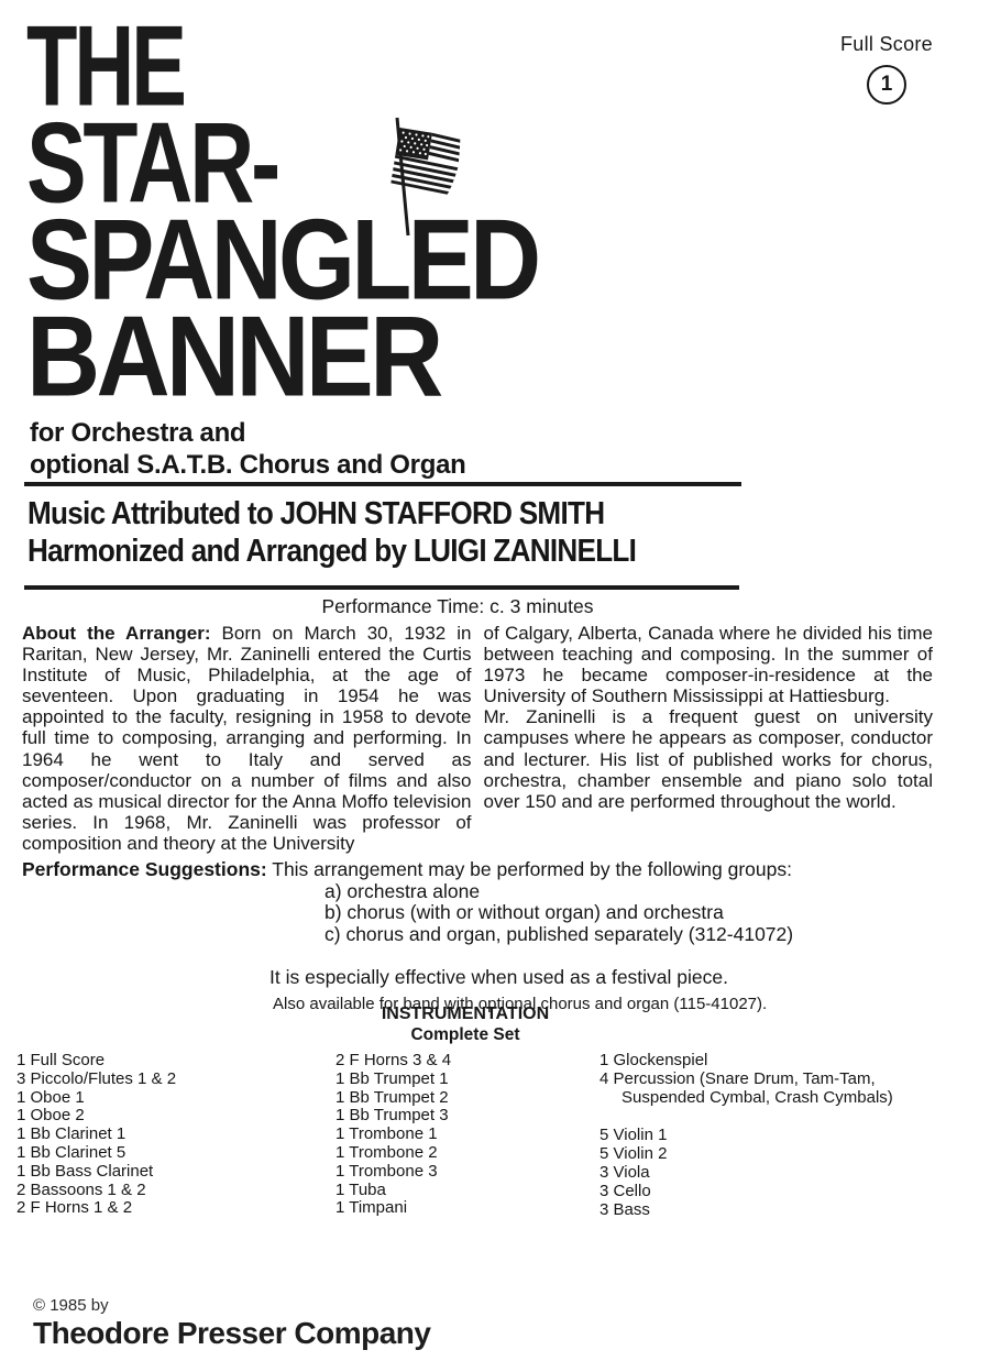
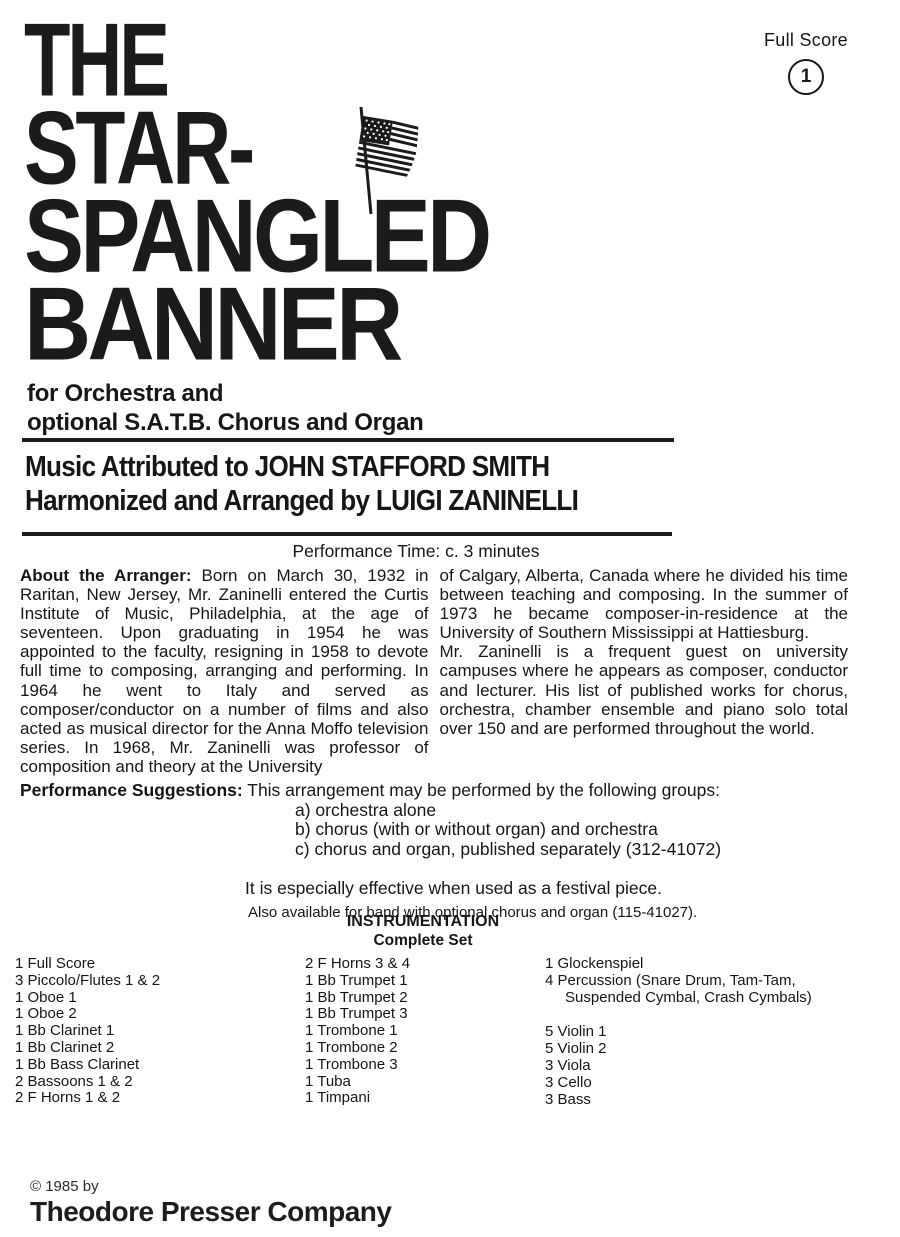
  Full Score
  1
  THE
  STAR-
  SPANGLED
  BANNER
  for Orchestra and
  optional S.A.T.B. Chorus and Organ
  Music Attributed to JOHN STAFFORD SMITH
  Harmonized and Arranged by LUIGI ZANINELLI
  Performance Time: c. 3 minutes
  About the Arranger: Born on March 30, 1932 in Raritan, New Jersey, Mr. Zaninelli entered the Curtis Institute of Music, Philadelphia, at the age of seventeen. Upon graduating in 1954 he was appointed to the faculty, resigning in 1958 to devote full time to composing, arranging and performing. In 1964 he went to Italy and served as composer/conductor on a number of films and also acted as musical director for the Anna Moffo television series. In 1968, Mr. Zaninelli was professor of composition and theory at the University
  of Calgary, Alberta, Canada where he divided his time between teaching and composing. In the summer of 1973 he became composer-in-residence at the University of Southern Mississippi at Hattiesburg.
  Mr. Zaninelli is a frequent guest on university campuses where he appears as composer, conductor and lecturer. His list of published works for chorus, orchestra, chamber ensemble and piano solo total over 150 and are performed throughout the world.
  Performance Suggestions: This arrangement may be performed by the following groups:
  a) orchestra alone
  b) chorus (with or without organ) and orchestra
  c) chorus and organ, published separately (312-41072)
  It is especially effective when used as a festival piece.
  Also available for band with optional chorus and organ (115-41027).
  INSTRUMENTATION
  Complete Set
  1 Full Score
  3 Piccolo/Flutes 1 & 2
  1 Oboe 1
  1 Oboe 2
  1 Bb Clarinet 1
- 1 Bb Clarinet 5
+ 1 Bb Clarinet 2
  1 Bb Bass Clarinet
  2 Bassoons 1 & 2
  2 F Horns 1 & 2
  2 F Horns 3 & 4
  1 Bb Trumpet 1
  1 Bb Trumpet 2
  1 Bb Trumpet 3
  1 Trombone 1
  1 Trombone 2
  1 Trombone 3
  1 Tuba
  1 Timpani
  1 Glockenspiel
  4 Percussion (Snare Drum, Tam-Tam,
  Suspended Cymbal, Crash Cymbals)
  5 Violin 1
  5 Violin 2
  3 Viola
  3 Cello
  3 Bass
  © 1985 by
  Theodore Presser Company
